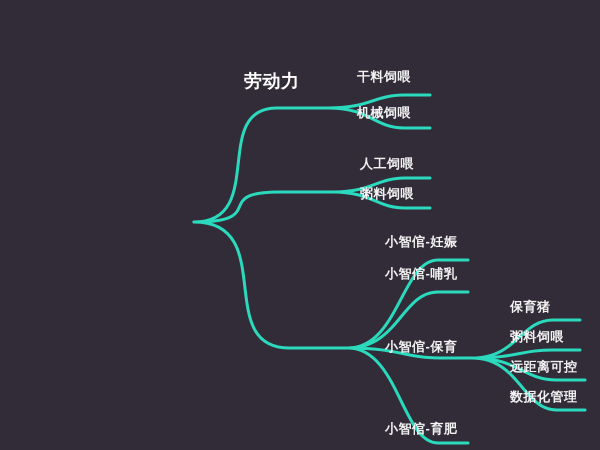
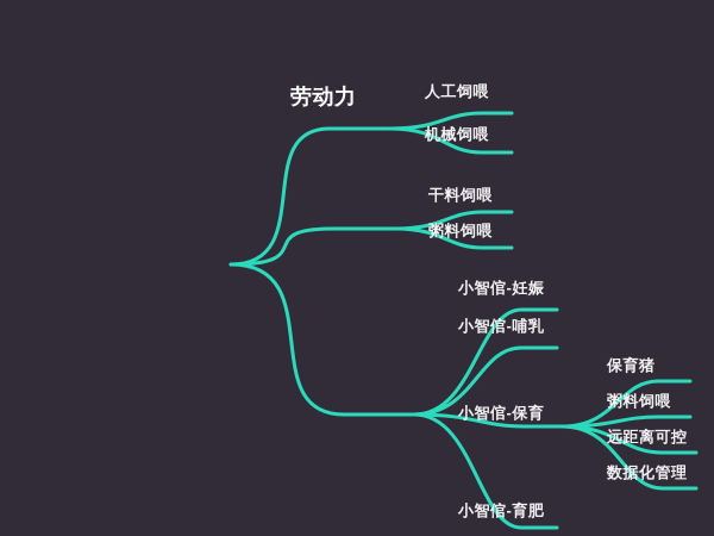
  劳动力
- 干料饲喂
+ 人工饲喂
  机械饲喂
- 人工饲喂
+ 干料饲喂
  粥料饲喂
  小智倌-妊娠
  小智倌-哺乳
  小智倌-保育
  小智倌-育肥
  保育猪
  粥料饲喂
  远距离可控
  数据化管理
